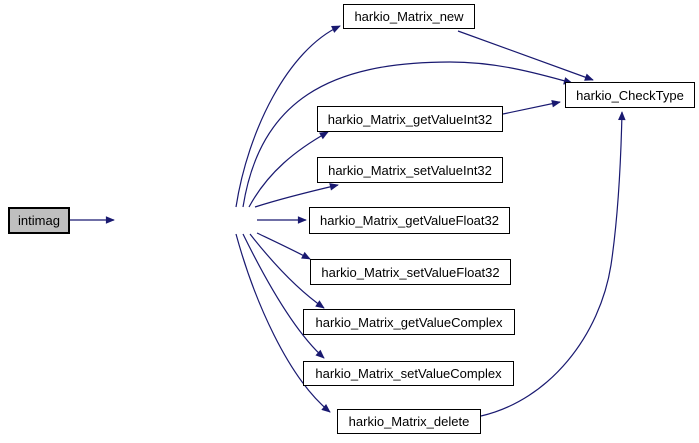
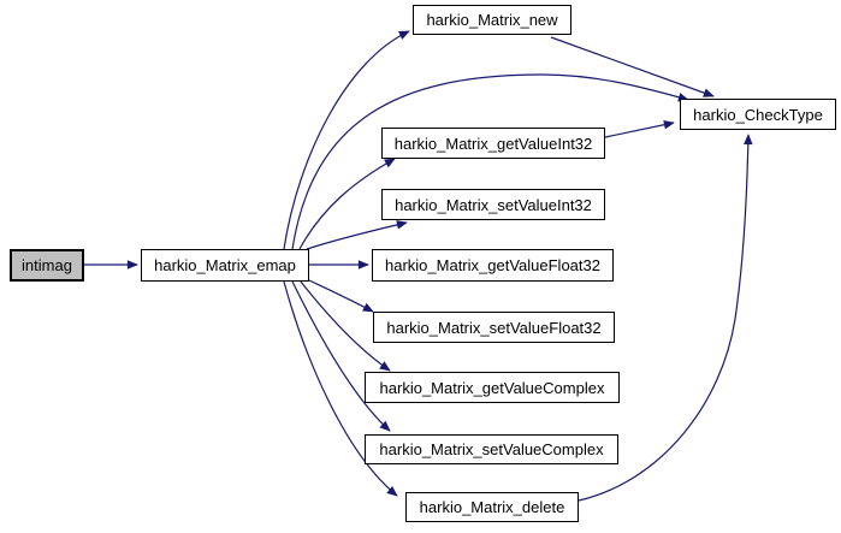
  intimag
+ harkio_Matrix_emap
  harkio_Matrix_new
  harkio_CheckType
  harkio_Matrix_getValueInt32
  harkio_Matrix_setValueInt32
  harkio_Matrix_getValueFloat32
  harkio_Matrix_setValueFloat32
  harkio_Matrix_getValueComplex
  harkio_Matrix_setValueComplex
  harkio_Matrix_delete
